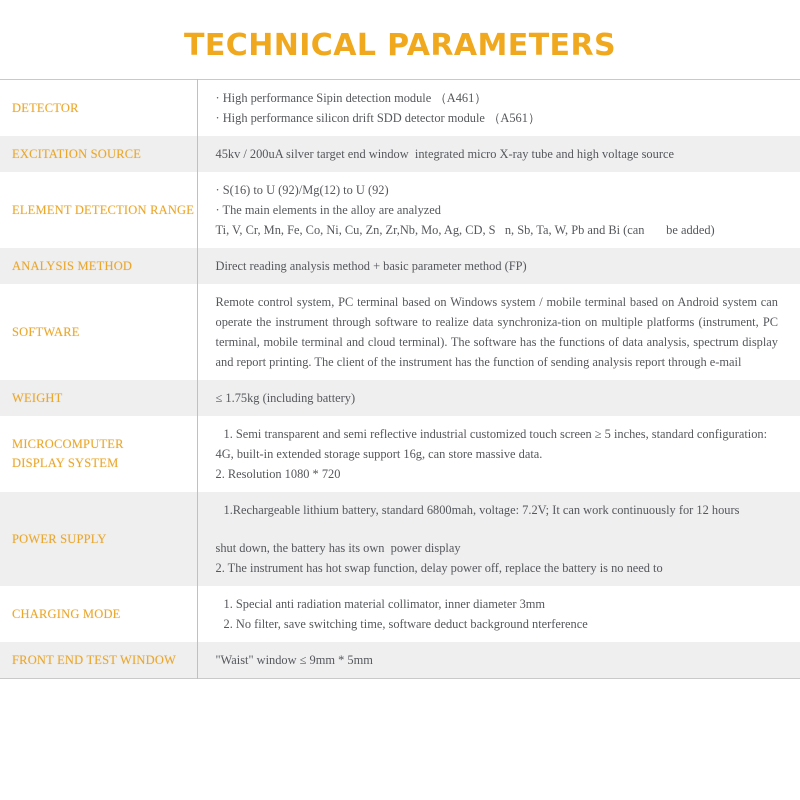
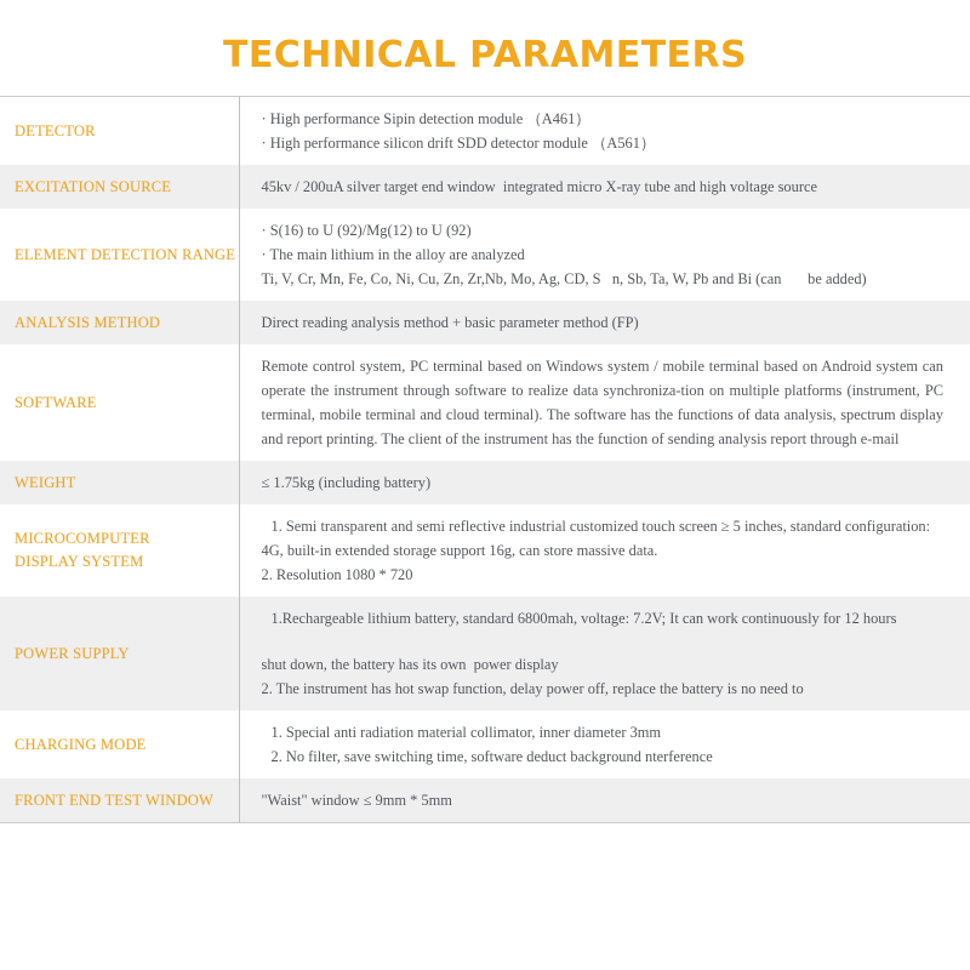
  TECHNICAL PARAMETERS
  DETECTOR	High performance Sipin detection module （A461）High performance silicon drift SDD detector module （A561）
  EXCITATION SOURCE	45kv / 200uA silver target end window integrated micro X-ray tube and high voltage source
- ELEMENT DETECTION RANGE	S(16) to U (92)/Mg(12) to U (92)The main elements in the alloy are analyzedTi, V, Cr, Mn, Fe, Co, Ni, Cu, Zn, Zr,Nb, Mo, Ag, CD, S n, Sb, Ta, W, Pb and Bi (can be added)
+ ELEMENT DETECTION RANGE	S(16) to U (92)/Mg(12) to U (92)The main lithium in the alloy are analyzedTi, V, Cr, Mn, Fe, Co, Ni, Cu, Zn, Zr,Nb, Mo, Ag, CD, S n, Sb, Ta, W, Pb and Bi (can be added)
  ANALYSIS METHOD	Direct reading analysis method + basic parameter method (FP)
  SOFTWARE	Remote control system, PC terminal based on Windows system / mobile terminal based on Android system can operate the instrument through software to realize data synchroniza-tion on multiple platforms (instrument, PC terminal, mobile terminal and cloud terminal). The software has the functions of data analysis, spectrum display and report printing. The client of the instrument has the function of sending analysis report through e-mail
  WEIGHT	≤ 1.75kg (including battery)
  MICROCOMPUTERDISPLAY SYSTEM	1. Semi transparent and semi reflective industrial customized touch screen ≥ 5 inches, standard configuration:4G, built-in extended storage support 16g, can store massive data.2. Resolution 1080 * 720
  POWER SUPPLY	1.Rechargeable lithium battery, standard 6800mah, voltage: 7.2V; It can work continuously for 12 hoursshut down, the battery has its own power display2. The instrument has hot swap function, delay power off, replace the battery is no need to
  CHARGING MODE	1. Special anti radiation material collimator, inner diameter 3mm2. No filter, save switching time, software deduct background nterference
  FRONT END TEST WINDOW	"Waist" window ≤ 9mm * 5mm
